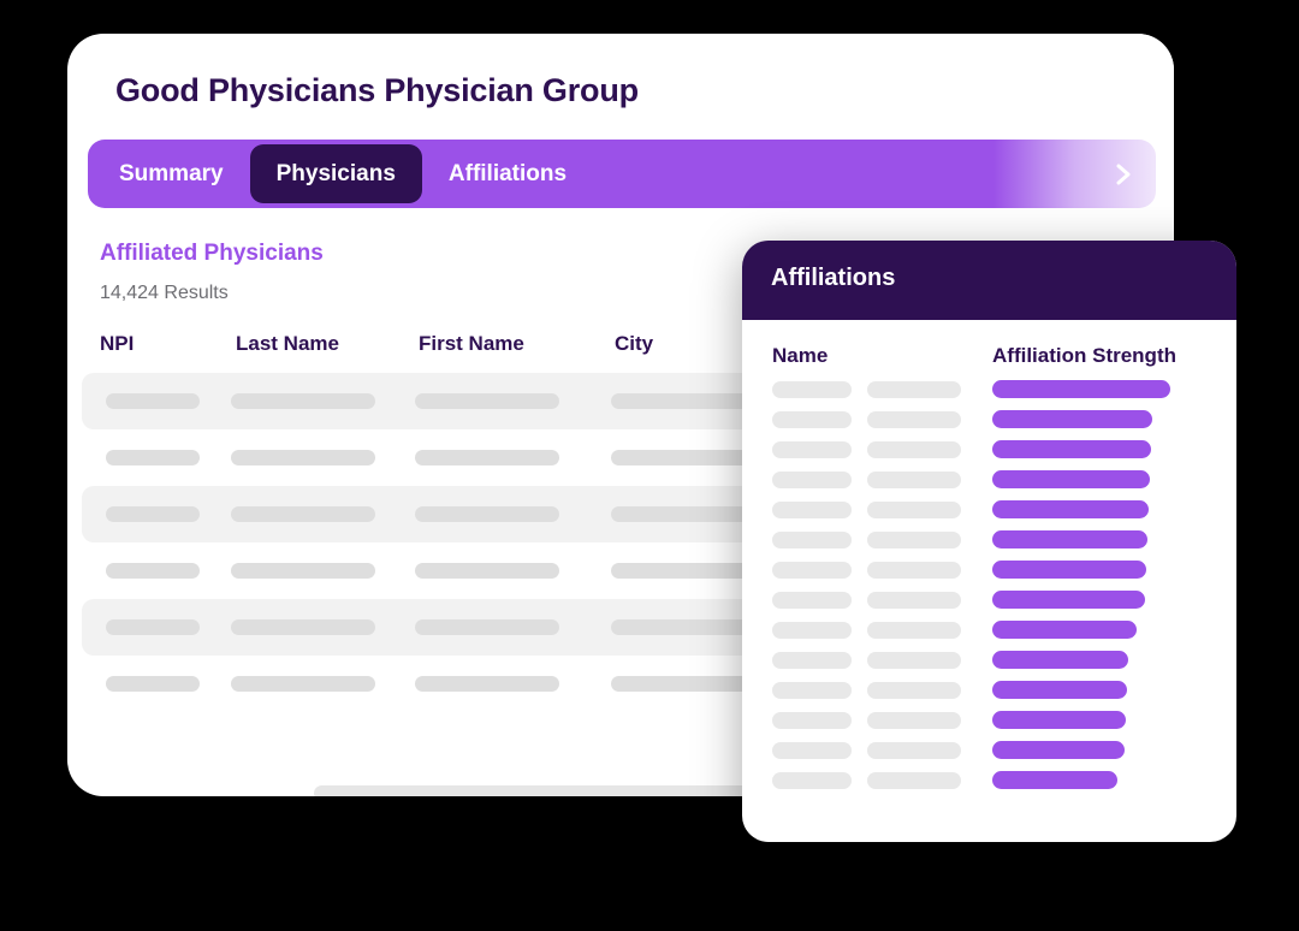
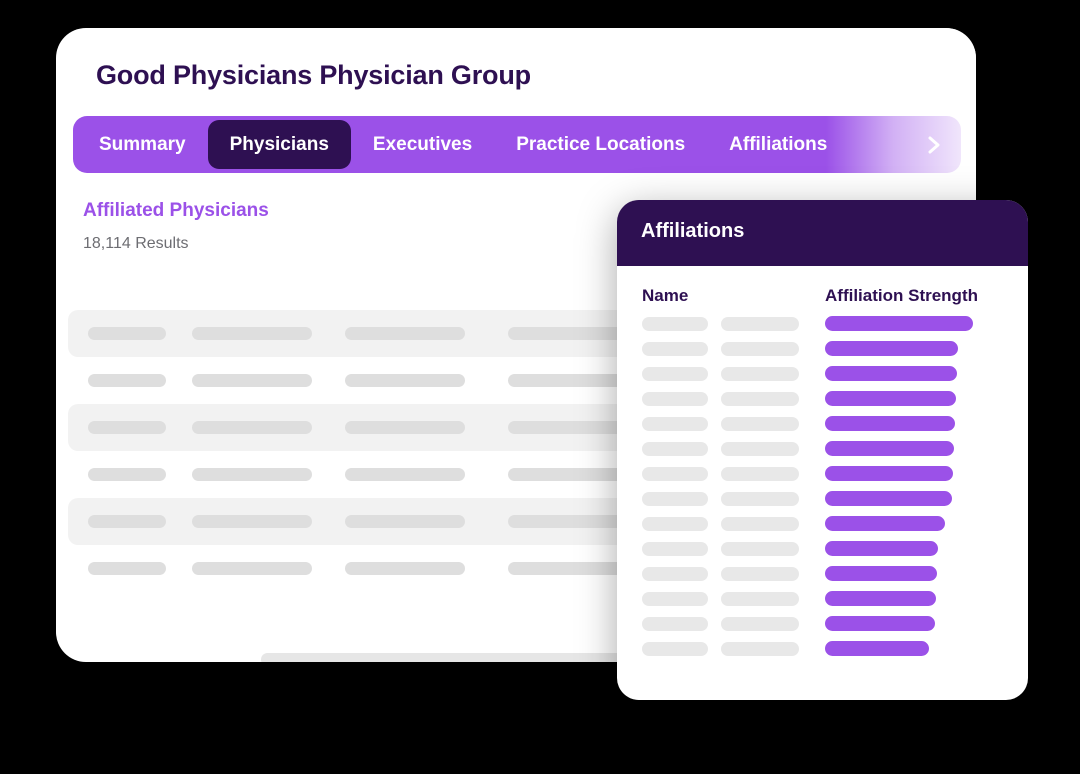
  Good Physicians Physician Group
  Summary
  Physicians
+ Executives
+ Practice Locations
  Affiliations
  Affiliated Physicians
- 14,424 Results
+ 18,114 Results
- NPI
- Last Name
- First Name
- City
  Affiliations
  Name
  Affiliation Strength
